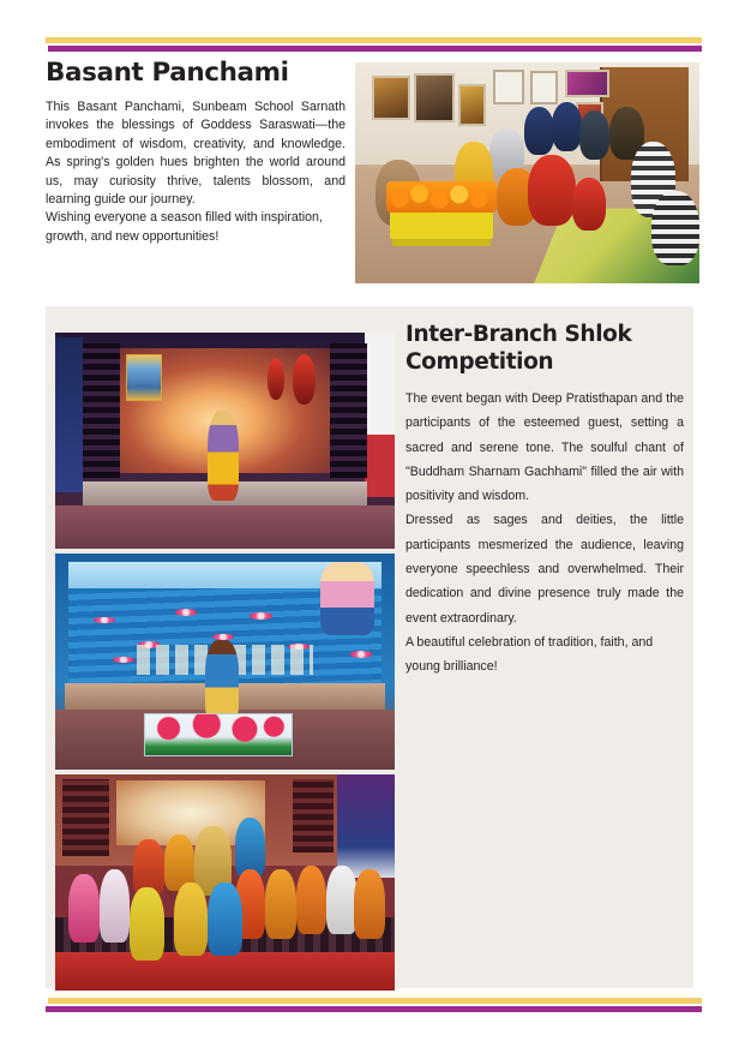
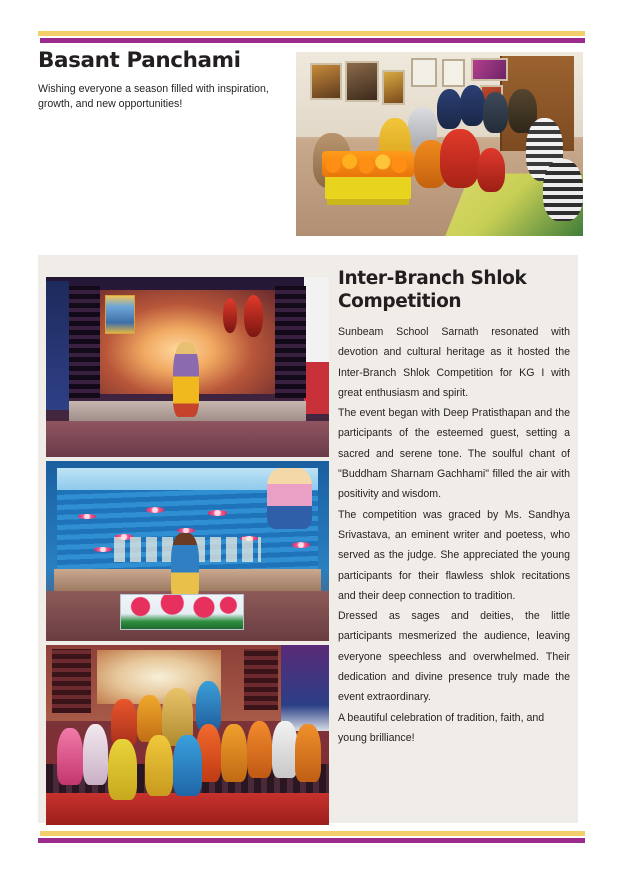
  Basant Panchami
- This Basant Panchami, Sunbeam School Sarnath invokes the blessings of Goddess Saraswati—the embodiment of wisdom, creativity, and knowledge. As spring's golden hues brighten the world around us, may curiosity thrive, talents blossom, and learning guide our journey.
  Wishing everyone a season filled with inspiration, growth, and new opportunities!
  Inter-Branch Shlok Competition
+ Sunbeam School Sarnath resonated with devotion and cultural heritage as it hosted the Inter-Branch Shlok Competition for KG I with great enthusiasm and spirit.
  The event began with Deep Pratisthapan and the participants of the esteemed guest, setting a sacred and serene tone. The soulful chant of "Buddham Sharnam Gachhami" filled the air with positivity and wisdom.
+ The competition was graced by Ms. Sandhya Srivastava, an eminent writer and poetess, who served as the judge. She appreciated the young participants for their flawless shlok recitations and their deep connection to tradition.
  Dressed as sages and deities, the little participants mesmerized the audience, leaving everyone speechless and overwhelmed. Their dedication and divine presence truly made the event extraordinary.
  A beautiful celebration of tradition, faith, and young brilliance!
